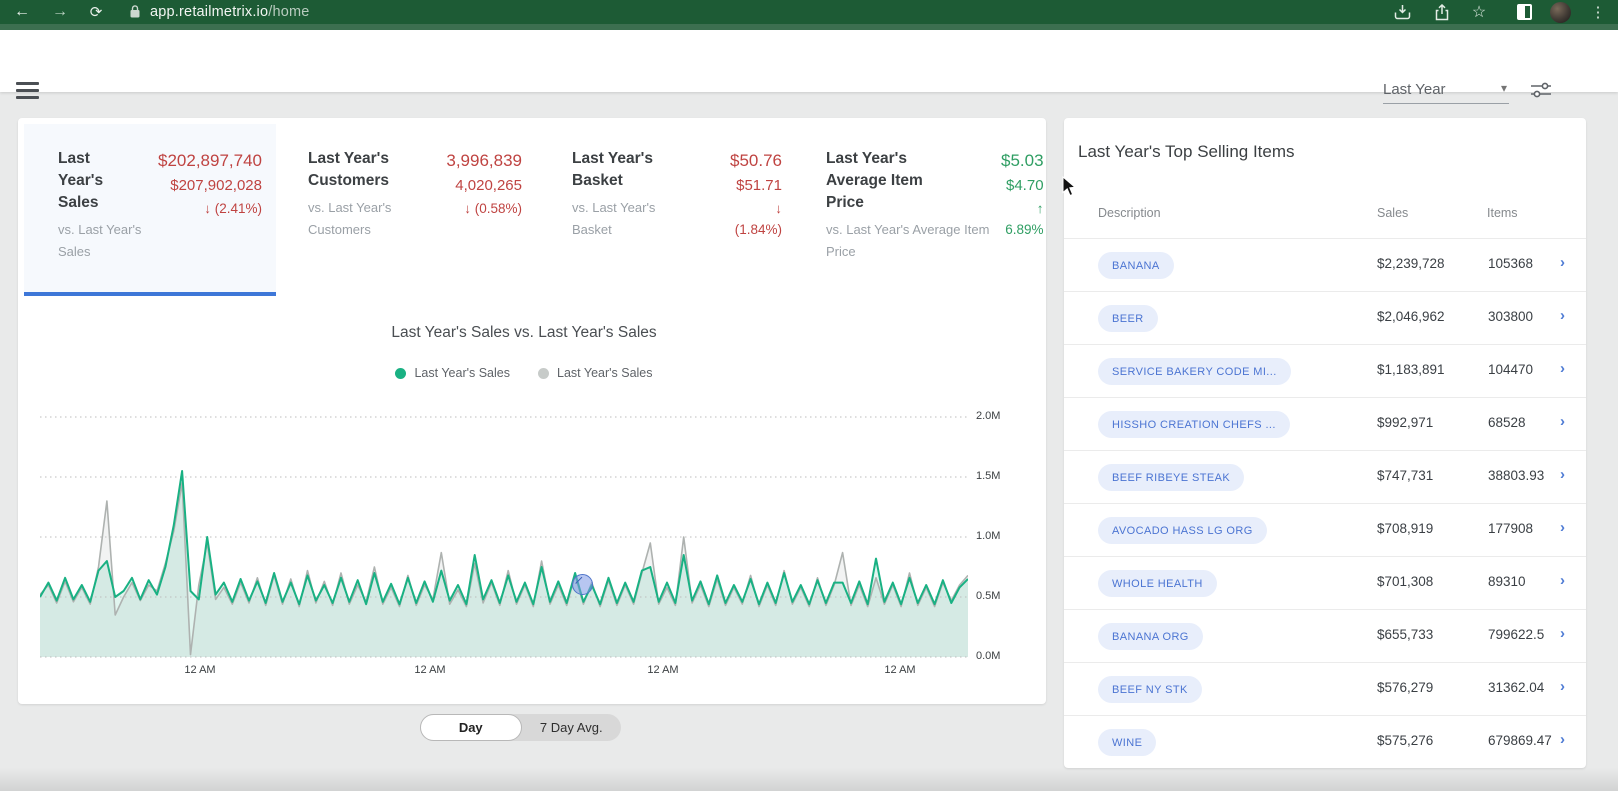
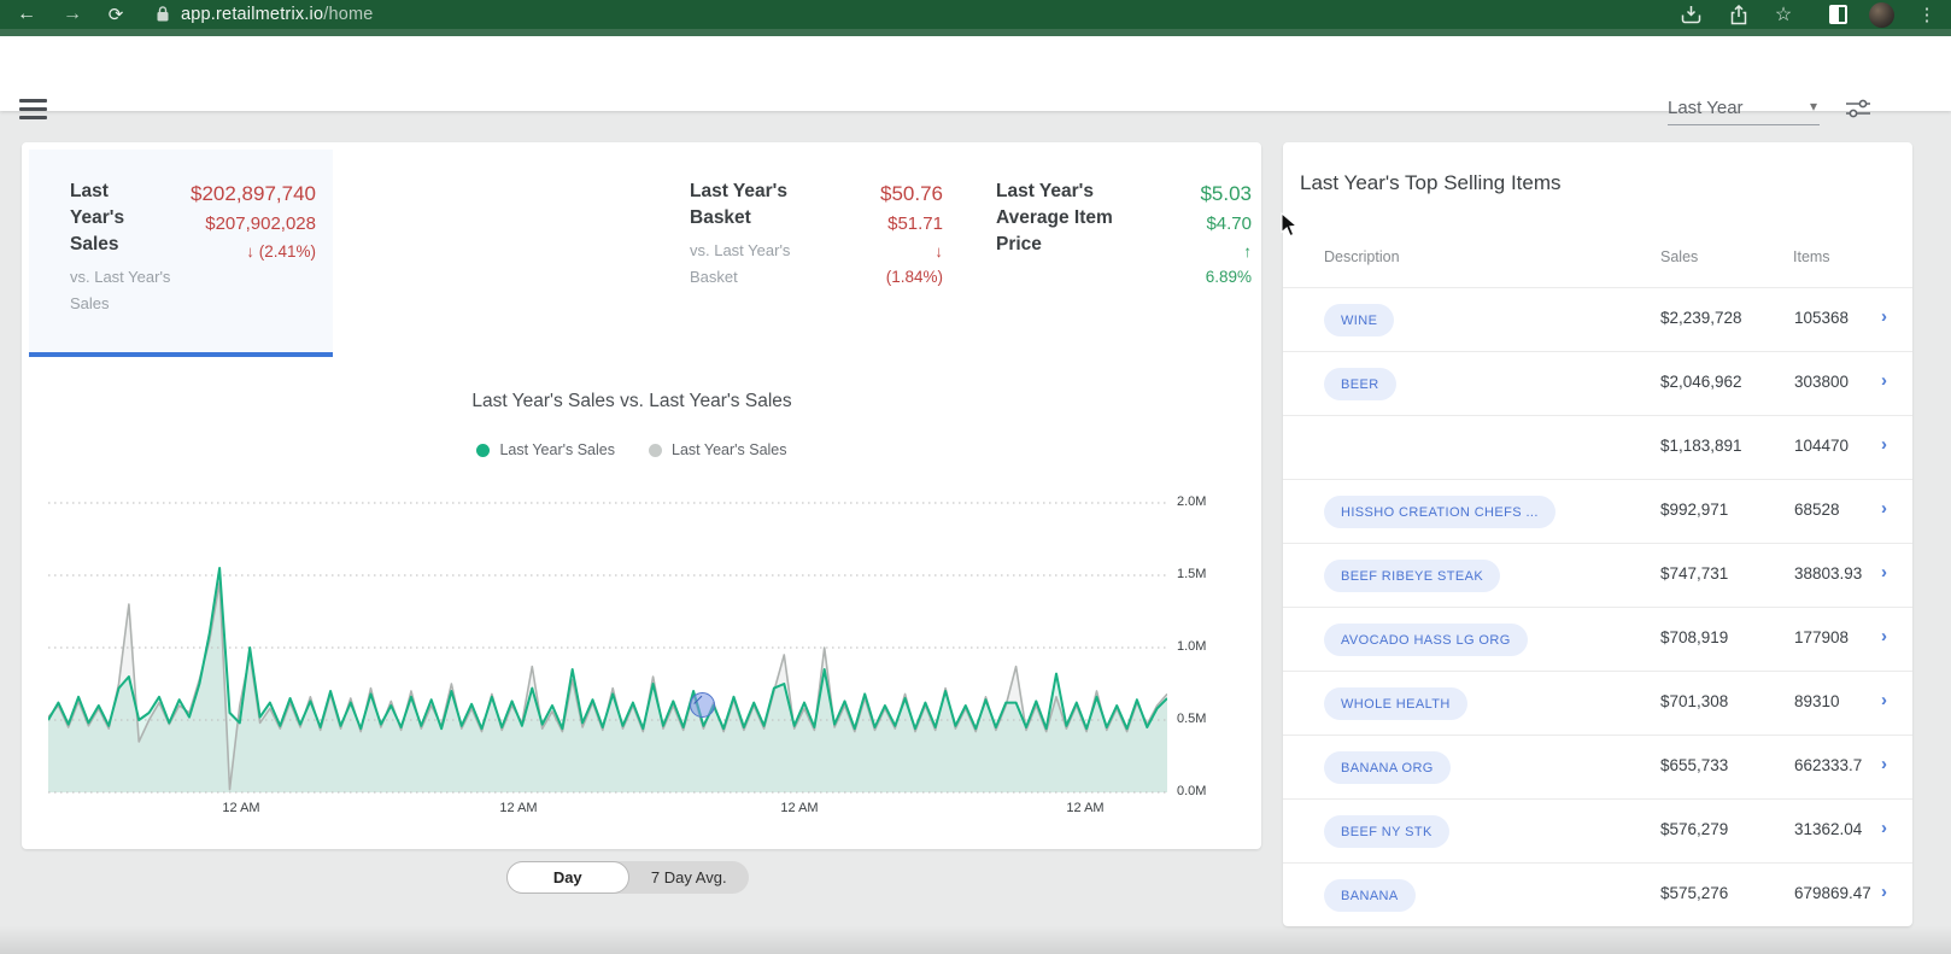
  ←
  →
  ⟳
  app.retailmetrix.io
  /home
  ☆
  ⋮
  Last Year
  ▾
  Last Year's Sales
  vs. Last Year's Sales
  $202,897,740
  $207,902,028
  ↓ (2.41%)
- Last Year's Customers
- vs. Last Year's Customers
- 3,996,839
- 4,020,265
- ↓ (0.58%)
  Last Year's Basket
  vs. Last Year's Basket
  $50.76
  $51.71
  ↓ (1.84%)
  Last Year's Average Item Price
- vs. Last Year's Average Item Price
  $5.03
  $4.70
  ↑ 6.89%
  Last Year's Sales vs. Last Year's Sales
  Last Year's Sales
  Last Year's Sales
  0.0M
  0.5M
  1.0M
  1.5M
  2.0M
  12 AM
  12 AM
  12 AM
  12 AM
  Day
  7 Day Avg.
  Last Year's Top Selling Items
  Description
  Sales
  Items
- BANANA
+ WINE
  $2,239,728
  105368
  ›
  BEER
  $2,046,962
  303800
  ›
- SERVICE BAKERY CODE MI...
  $1,183,891
  104470
  ›
  HISSHO CREATION CHEFS ...
  $992,971
  68528
  ›
  BEEF RIBEYE STEAK
  $747,731
  38803.93
  ›
  AVOCADO HASS LG ORG
  $708,919
  177908
  ›
  WHOLE HEALTH
  $701,308
  89310
  ›
  BANANA ORG
  $655,733
- 799622.5
+ 662333.7
  ›
  BEEF NY STK
  $576,279
  31362.04
  ›
- WINE
+ BANANA
  $575,276
  679869.47
  ›
